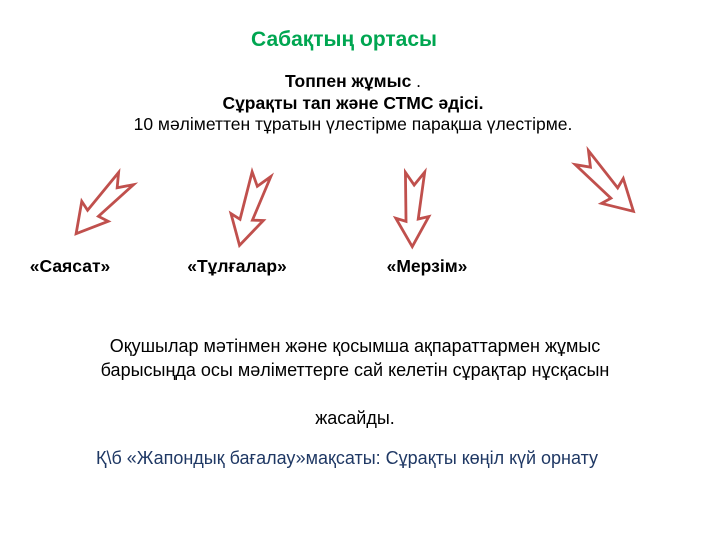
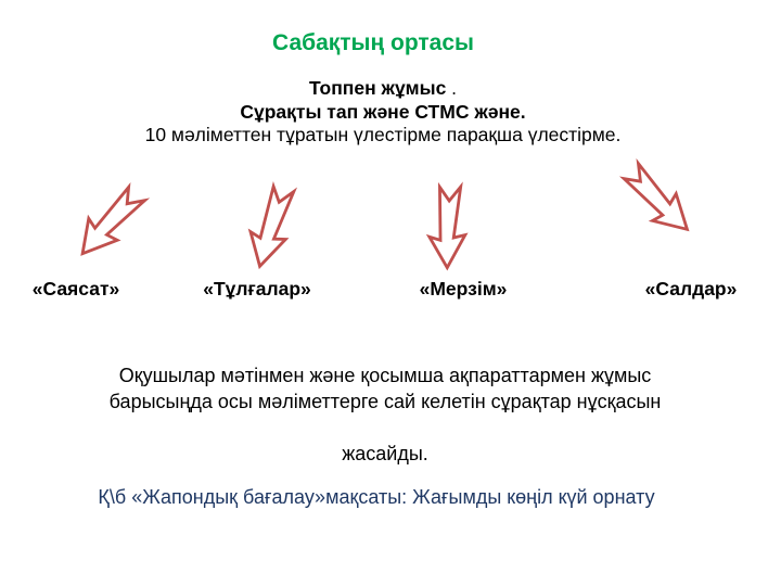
  Сабақтың ортасы
  Топпен жұмыс .
- Сұрақты тап және СТМС әдісі.
+ Сұрақты тап және СТМС және.
  10 мәліметтен тұратын үлестірме парақша үлестірме.
  «Саясат»
  «Тұлғалар»
  «Мерзім»
+ «Салдар»
  Оқушылар мәтінмен және қосымша ақпараттармен жұмыс
  барысыңда осы мәліметтерге сай келетін сұрақтар нұсқасын
  жасайды.
- Қ\б «Жапондық бағалау»мақсаты: Сұрақты көңіл күй орнату
+ Қ\б «Жапондық бағалау»мақсаты: Жағымды көңіл күй орнату
